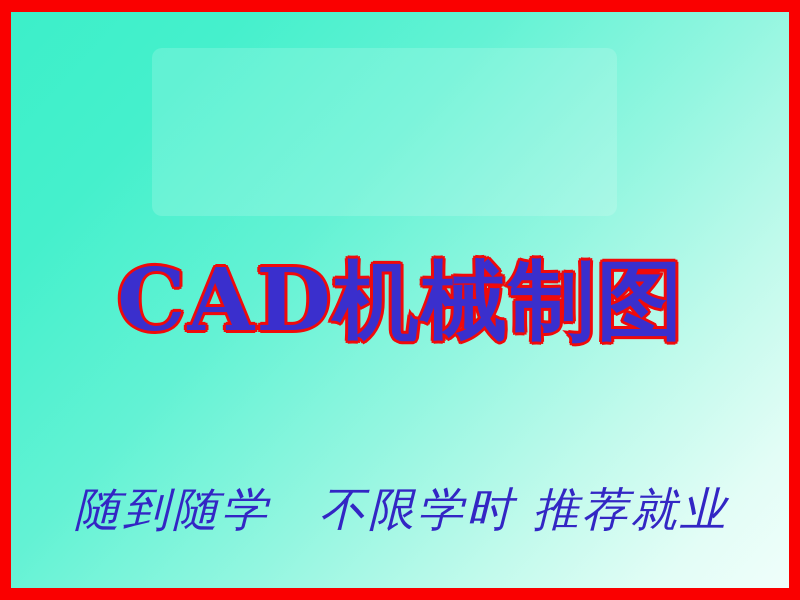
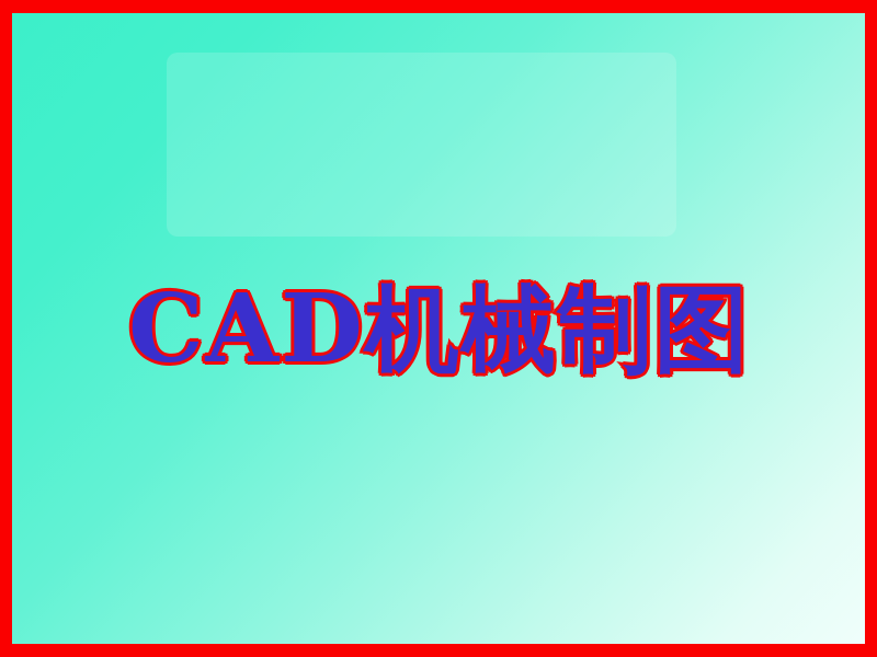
  CAD机械制图
- 随到随学 不限学时 推荐就业
